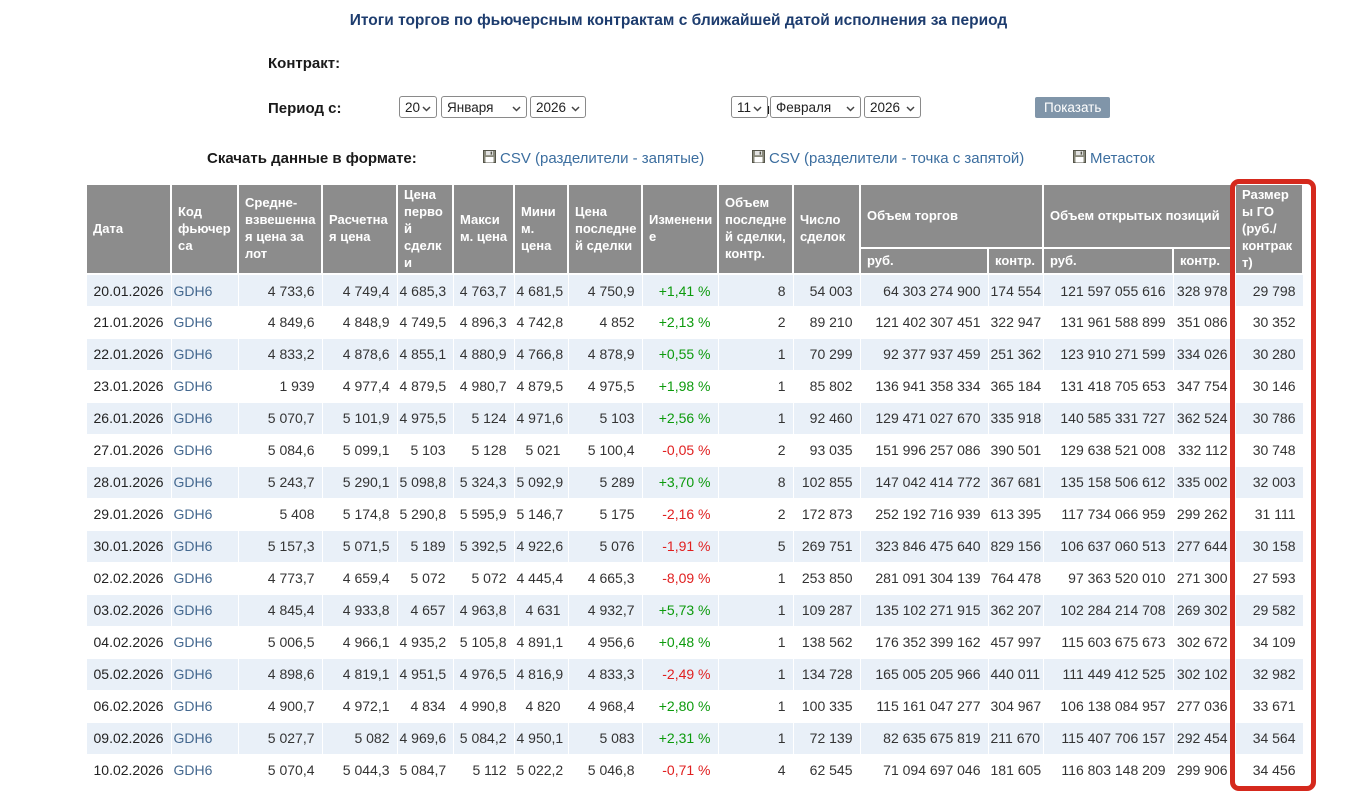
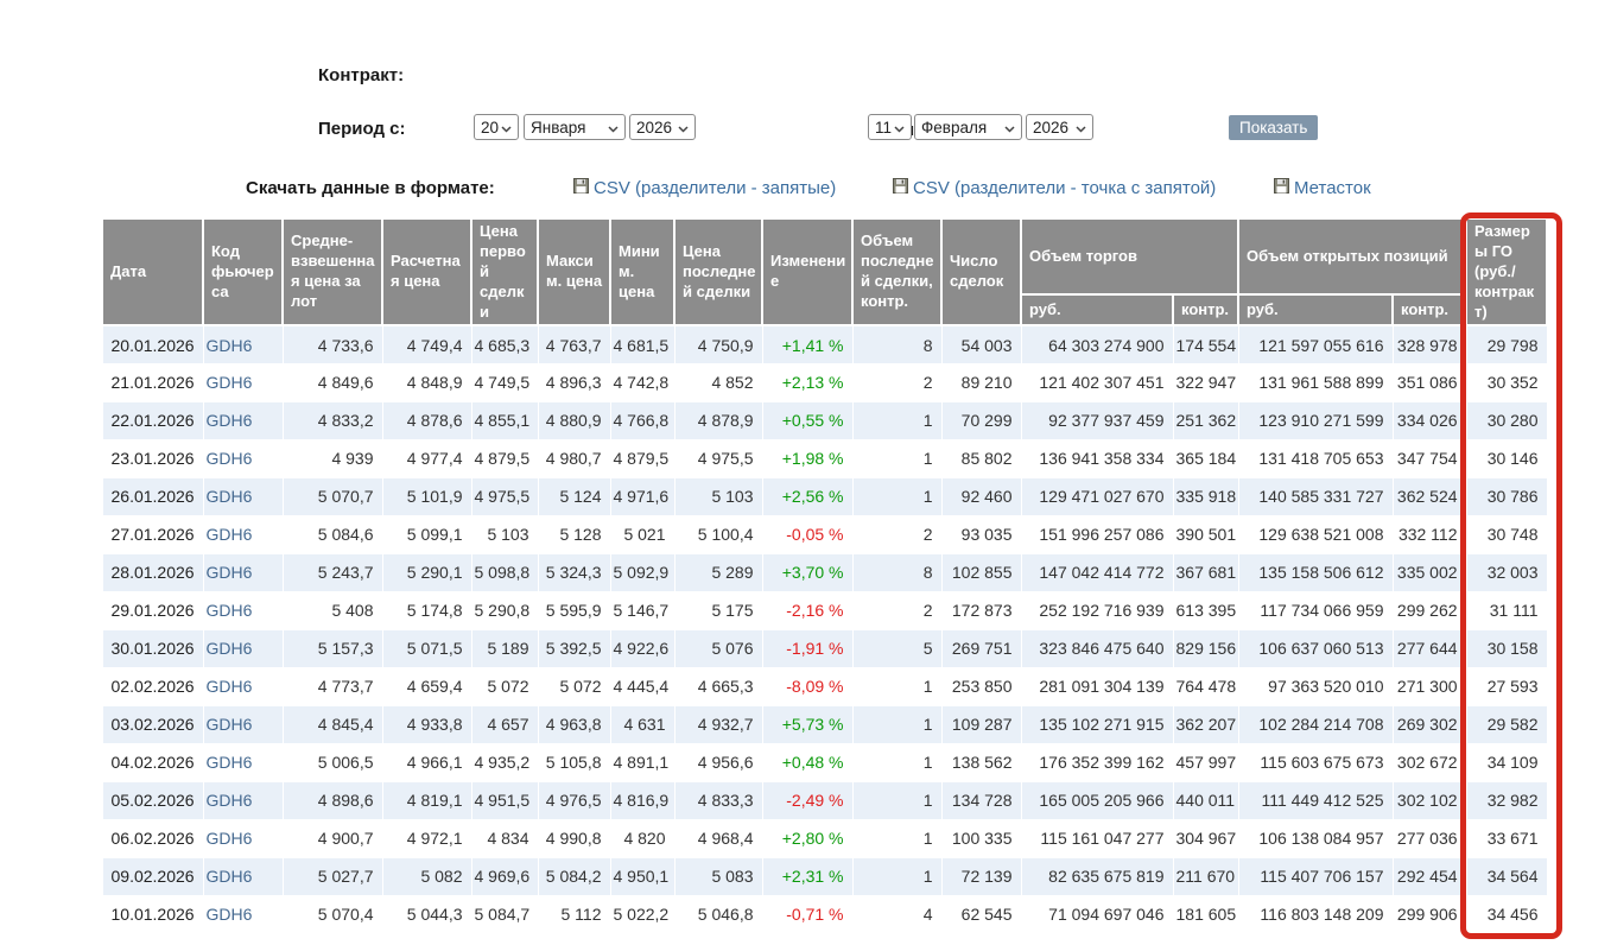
- Итоги торгов по фьючерсным контрактам с ближайшей датой исполнения за период
  Контракт:
  Период с:
  20
  Января
  2026
  11
  Февраля
  2026
  Показать
  Скачать данные в формате:
  CSV (разделители - запятые)
  CSV (разделители - точка с запятой)
  Метасток
  Дата	Код фьючерса	Средне-взвешенная цена за лот	Расчетная цена	Цена первой сделки	Максим. цена	Миним. цена	Цена последней сделки	Изменение	Объем последней сделки, контр.	Число сделок	Объем торгов	Объем открытых позиций	Размеры ГО (руб./контракт)
  руб.	контр.	руб.	контр.
  20.01.2026	GDH6	4 733,6	4 749,4	4 685,3	4 763,7	4 681,5	4 750,9	+1,41 %	8	54 003	64 303 274 900	174 554	121 597 055 616	328 978	29 798
  21.01.2026	GDH6	4 849,6	4 848,9	4 749,5	4 896,3	4 742,8	4 852	+2,13 %	2	89 210	121 402 307 451	322 947	131 961 588 899	351 086	30 352
  22.01.2026	GDH6	4 833,2	4 878,6	4 855,1	4 880,9	4 766,8	4 878,9	+0,55 %	1	70 299	92 377 937 459	251 362	123 910 271 599	334 026	30 280
- 23.01.2026	GDH6	1 939	4 977,4	4 879,5	4 980,7	4 879,5	4 975,5	+1,98 %	1	85 802	136 941 358 334	365 184	131 418 705 653	347 754	30 146
+ 23.01.2026	GDH6	4 939	4 977,4	4 879,5	4 980,7	4 879,5	4 975,5	+1,98 %	1	85 802	136 941 358 334	365 184	131 418 705 653	347 754	30 146
  26.01.2026	GDH6	5 070,7	5 101,9	4 975,5	5 124	4 971,6	5 103	+2,56 %	1	92 460	129 471 027 670	335 918	140 585 331 727	362 524	30 786
  27.01.2026	GDH6	5 084,6	5 099,1	5 103	5 128	5 021	5 100,4	-0,05 %	2	93 035	151 996 257 086	390 501	129 638 521 008	332 112	30 748
  28.01.2026	GDH6	5 243,7	5 290,1	5 098,8	5 324,3	5 092,9	5 289	+3,70 %	8	102 855	147 042 414 772	367 681	135 158 506 612	335 002	32 003
  29.01.2026	GDH6	5 408	5 174,8	5 290,8	5 595,9	5 146,7	5 175	-2,16 %	2	172 873	252 192 716 939	613 395	117 734 066 959	299 262	31 111
  30.01.2026	GDH6	5 157,3	5 071,5	5 189	5 392,5	4 922,6	5 076	-1,91 %	5	269 751	323 846 475 640	829 156	106 637 060 513	277 644	30 158
  02.02.2026	GDH6	4 773,7	4 659,4	5 072	5 072	4 445,4	4 665,3	-8,09 %	1	253 850	281 091 304 139	764 478	97 363 520 010	271 300	27 593
  03.02.2026	GDH6	4 845,4	4 933,8	4 657	4 963,8	4 631	4 932,7	+5,73 %	1	109 287	135 102 271 915	362 207	102 284 214 708	269 302	29 582
  04.02.2026	GDH6	5 006,5	4 966,1	4 935,2	5 105,8	4 891,1	4 956,6	+0,48 %	1	138 562	176 352 399 162	457 997	115 603 675 673	302 672	34 109
  05.02.2026	GDH6	4 898,6	4 819,1	4 951,5	4 976,5	4 816,9	4 833,3	-2,49 %	1	134 728	165 005 205 966	440 011	111 449 412 525	302 102	32 982
  06.02.2026	GDH6	4 900,7	4 972,1	4 834	4 990,8	4 820	4 968,4	+2,80 %	1	100 335	115 161 047 277	304 967	106 138 084 957	277 036	33 671
  09.02.2026	GDH6	5 027,7	5 082	4 969,6	5 084,2	4 950,1	5 083	+2,31 %	1	72 139	82 635 675 819	211 670	115 407 706 157	292 454	34 564
- 10.02.2026	GDH6	5 070,4	5 044,3	5 084,7	5 112	5 022,2	5 046,8	-0,71 %	4	62 545	71 094 697 046	181 605	116 803 148 209	299 906	34 456
+ 10.01.2026	GDH6	5 070,4	5 044,3	5 084,7	5 112	5 022,2	5 046,8	-0,71 %	4	62 545	71 094 697 046	181 605	116 803 148 209	299 906	34 456
